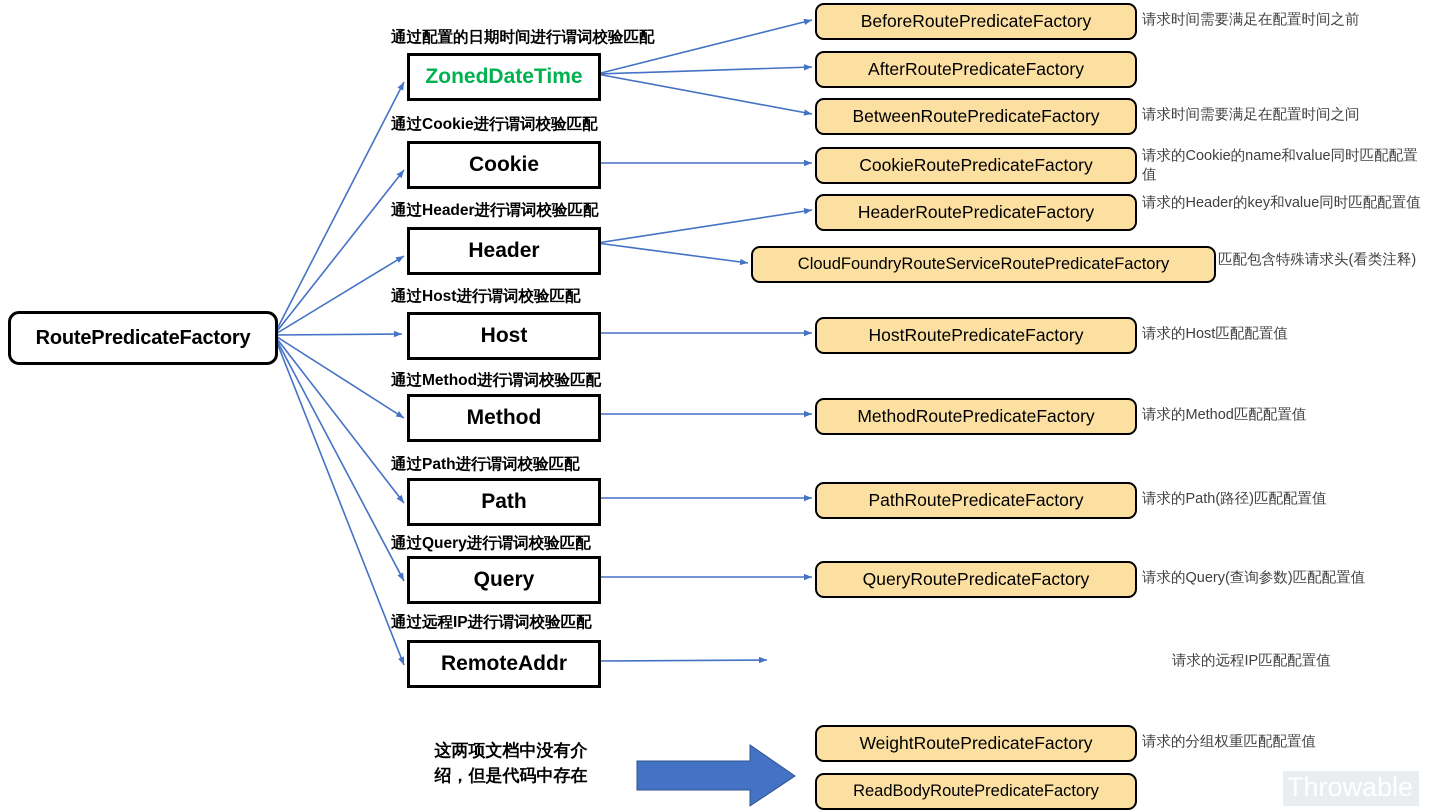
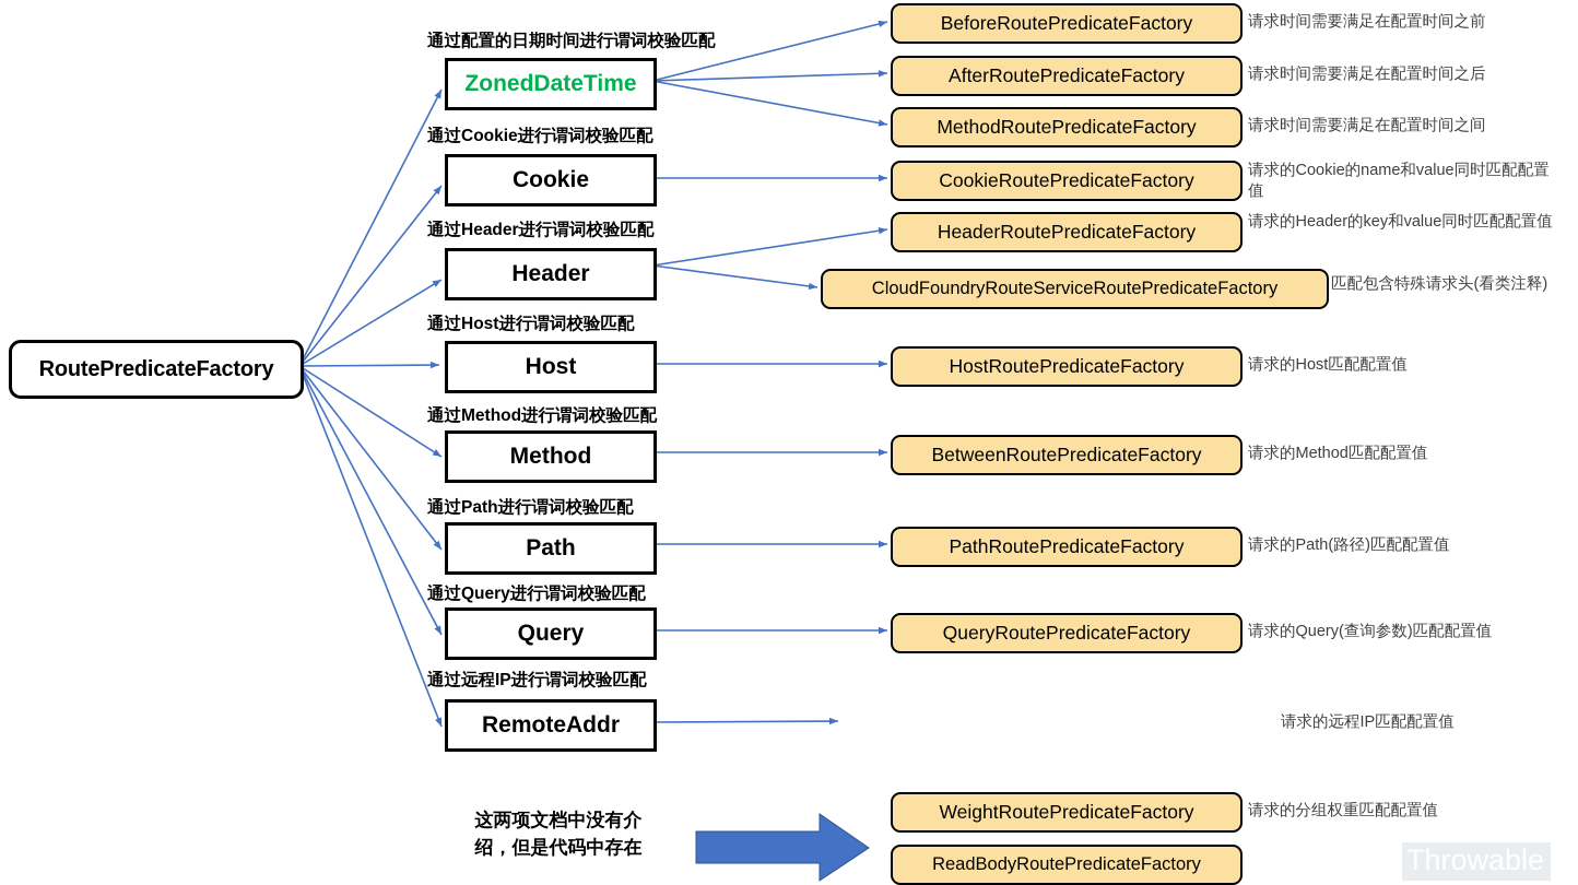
  RoutePredicateFactory
  通过配置的日期时间进行谓词校验匹配
  通过Cookie进行谓词校验匹配
  通过Header进行谓词校验匹配
  通过Host进行谓词校验匹配
  通过Method进行谓词校验匹配
  通过Path进行谓词校验匹配
  通过Query进行谓词校验匹配
  通过远程IP进行谓词校验匹配
  ZonedDateTime
  Cookie
  Header
  Host
  Method
  Path
  Query
  RemoteAddr
  BeforeRoutePredicateFactory
  AfterRoutePredicateFactory
- BetweenRoutePredicateFactory
+ MethodRoutePredicateFactory
  CookieRoutePredicateFactory
  HeaderRoutePredicateFactory
  CloudFoundryRouteServiceRoutePredicateFactory
  HostRoutePredicateFactory
- MethodRoutePredicateFactory
+ BetweenRoutePredicateFactory
  PathRoutePredicateFactory
  QueryRoutePredicateFactory
  WeightRoutePredicateFactory
  ReadBodyRoutePredicateFactory
  请求时间需要满足在配置时间之前
+ 请求时间需要满足在配置时间之后
  请求时间需要满足在配置时间之间
  请求的Cookie的name和value同时匹配配置值
  请求的Header的key和value同时匹配配置值
  匹配包含特殊请求头(看类注释)
  请求的Host匹配配置值
  请求的Method匹配配置值
  请求的Path(路径)匹配配置值
  请求的Query(查询参数)匹配配置值
  请求的远程IP匹配配置值
  请求的分组权重匹配配置值
  这两项文档中没有介绍，但是代码中存在
